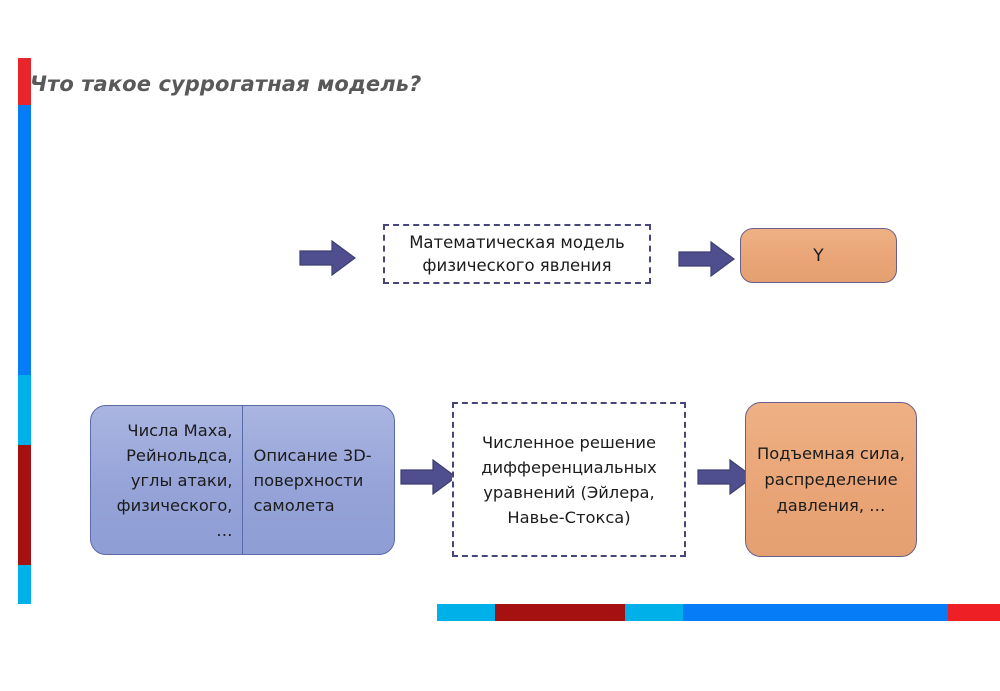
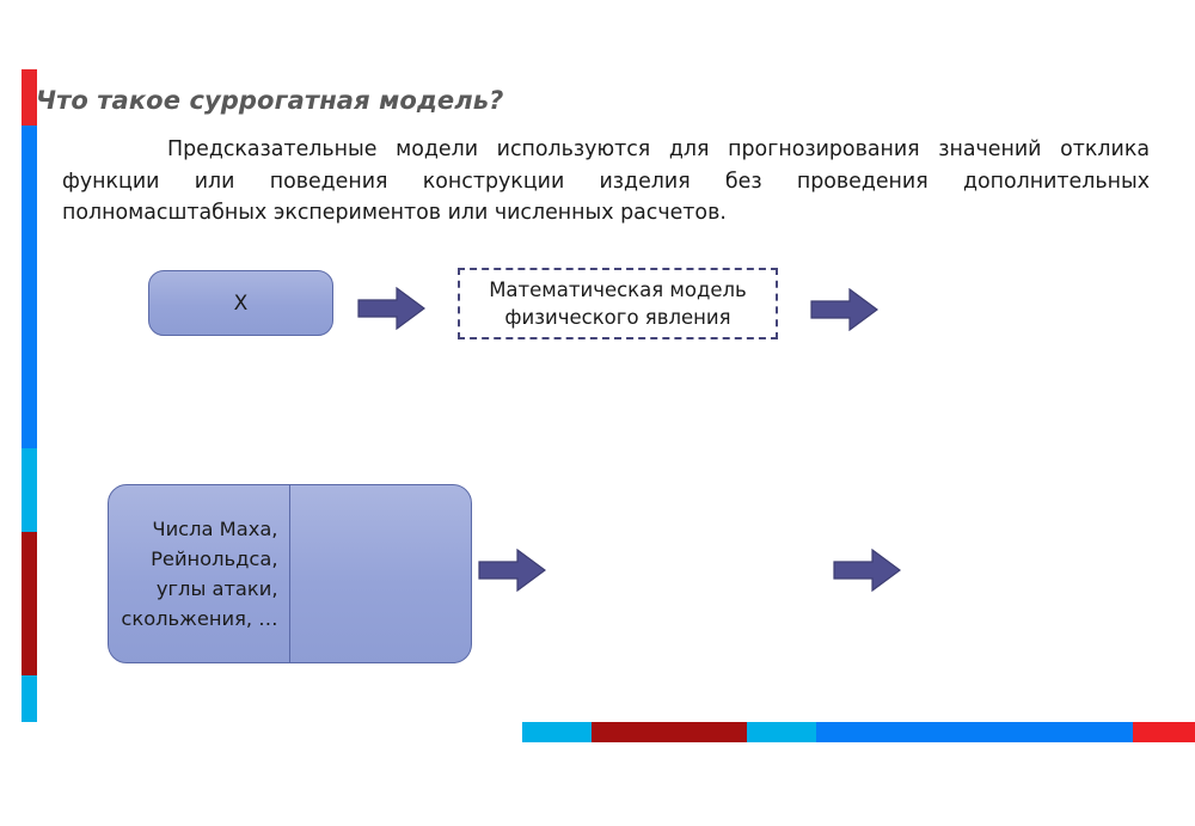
  Что такое суррогатная модель?
+ Предсказательные модели используются для прогнозирования значений отклика функции или поведения конструкции изделия без проведения дополнительных полномасштабных экспериментов или численных расчетов.
+ X
  Математическая модель физического явления
- Y
- Числа Маха, Рейнольдса, углы атаки, физического, …
+ Числа Маха, Рейнольдса, углы атаки, скольжения, …
- Описание 3D-поверхности самолета
- Численное решение дифференциальных уравнений (Эйлера, Навье-Стокса)
- Подъемная сила, распределение давления, …
